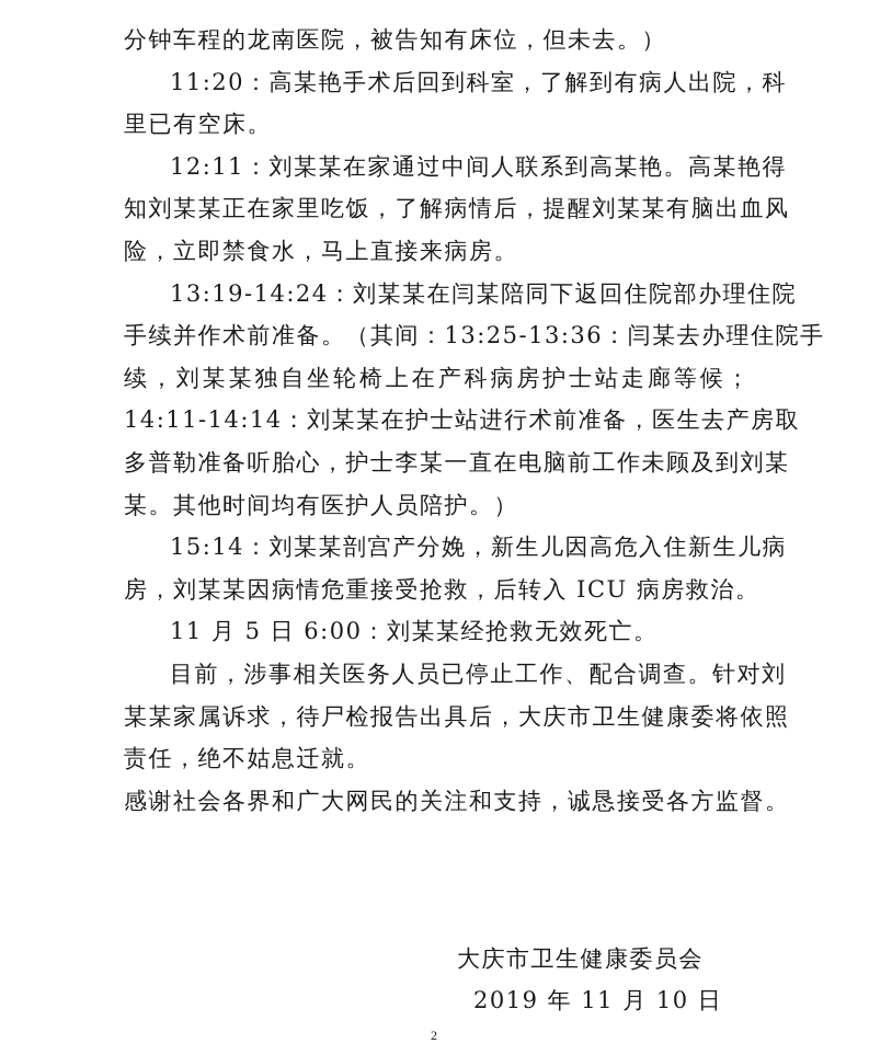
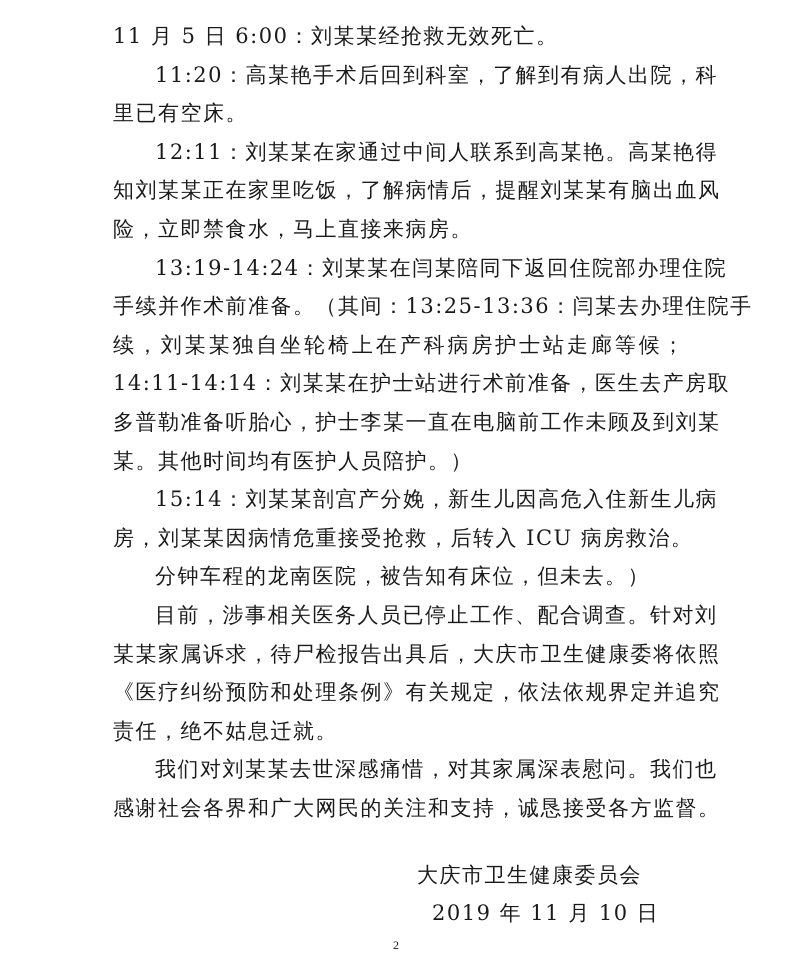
- 分钟车程的龙南医院，被告知有床位，但未去。）
+ 11 月 5 日 6:00：刘某某经抢救无效死亡。
  11:20：高某艳手术后回到科室，了解到有病人出院，科
  里已有空床。
  12:11：刘某某在家通过中间人联系到高某艳。高某艳得
  知刘某某正在家里吃饭，了解病情后，提醒刘某某有脑出血风
  险，立即禁食水，马上直接来病房。
  13:19-14:24：刘某某在闫某陪同下返回住院部办理住院
  手续并作术前准备。（其间：13:25-13:36：闫某去办理住院手
  续，刘某某独自坐轮椅上在产科病房护士站走廊等候；
  14:11-14:14：刘某某在护士站进行术前准备，医生去产房取
  多普勒准备听胎心，护士李某一直在电脑前工作未顾及到刘某
  某。其他时间均有医护人员陪护。）
  15:14：刘某某剖宫产分娩，新生儿因高危入住新生儿病
  房，刘某某因病情危重接受抢救，后转入 ICU 病房救治。
- 11 月 5 日 6:00：刘某某经抢救无效死亡。
+ 分钟车程的龙南医院，被告知有床位，但未去。）
  目前，涉事相关医务人员已停止工作、配合调查。针对刘
  某某家属诉求，待尸检报告出具后，大庆市卫生健康委将依照
+ 《医疗纠纷预防和处理条例》有关规定，依法依规界定并追究
  责任，绝不姑息迁就。
+ 我们对刘某某去世深感痛惜，对其家属深表慰问。我们也
  感谢社会各界和广大网民的关注和支持，诚恳接受各方监督。
  大庆市卫生健康委员会
  2019 年 11 月 10 日
  2
